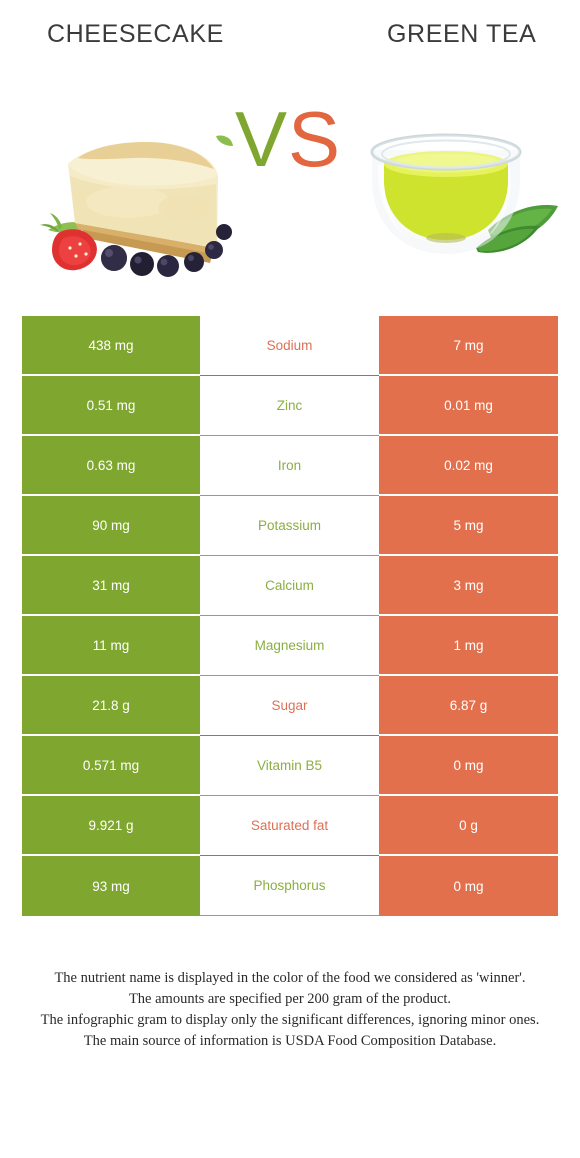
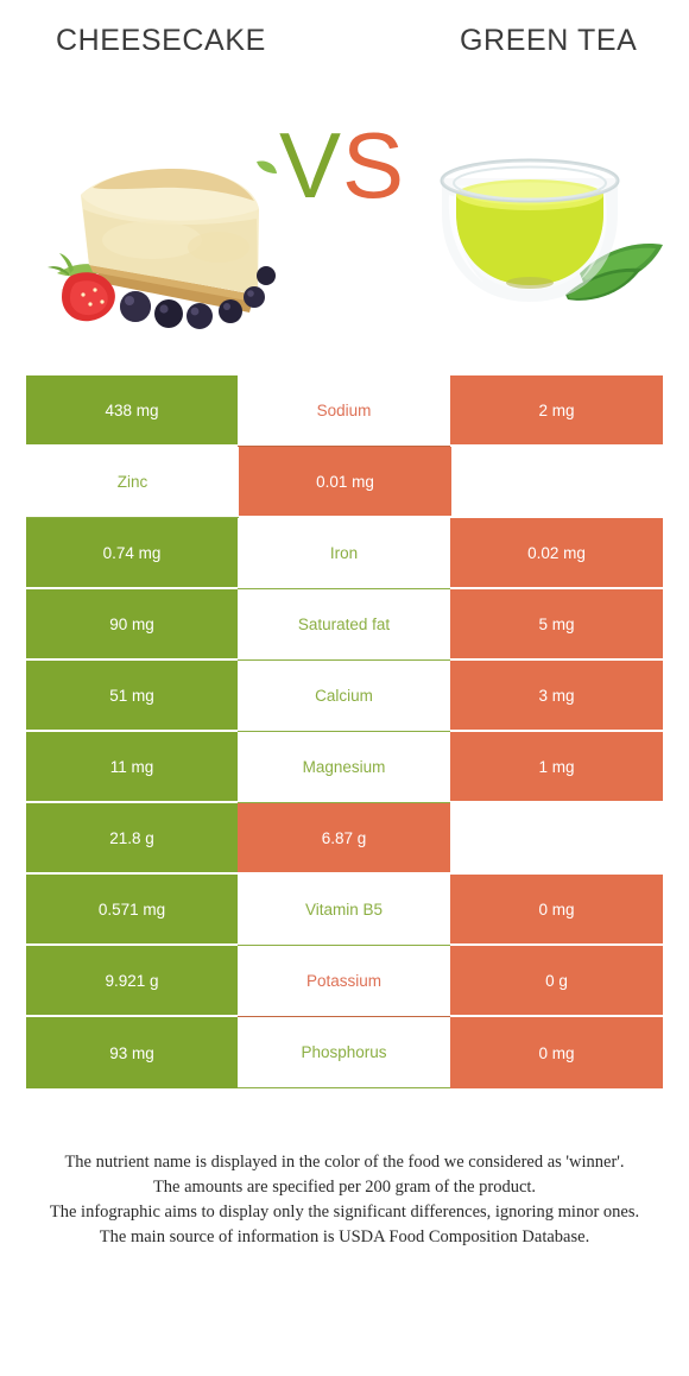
  CHEESECAKE
  GREEN TEA
  VS
  438 mg
  Sodium
- 7 mg
+ 2 mg
- 0.51 mg
  Zinc
  0.01 mg
- 0.63 mg
+ 0.74 mg
  Iron
  0.02 mg
  90 mg
- Potassium
+ Saturated fat
  5 mg
- 31 mg
+ 51 mg
  Calcium
  3 mg
  11 mg
  Magnesium
  1 mg
  21.8 g
- Sugar
  6.87 g
  0.571 mg
  Vitamin B5
  0 mg
  9.921 g
- Saturated fat
+ Potassium
  0 g
  93 mg
  Phosphorus
  0 mg
  The nutrient name is displayed in the color of the food we considered as 'winner'.
  The amounts are specified per 200 gram of the product.
- The infographic gram to display only the significant differences, ignoring minor ones.
+ The infographic aims to display only the significant differences, ignoring minor ones.
  The main source of information is USDA Food Composition Database.
